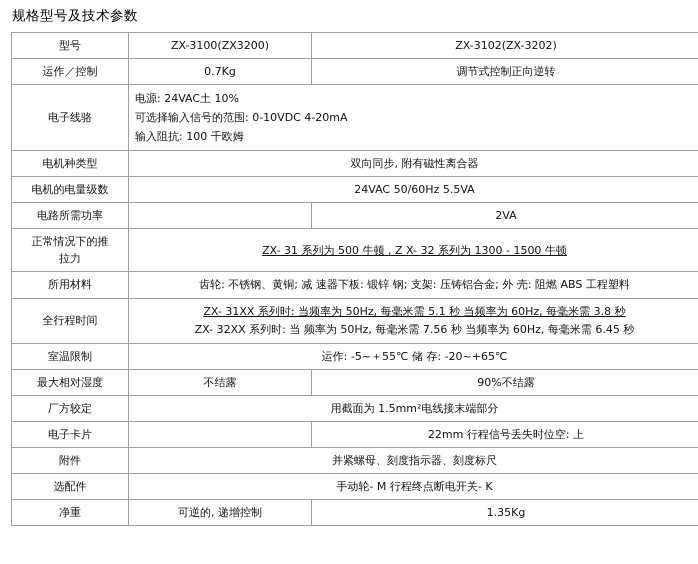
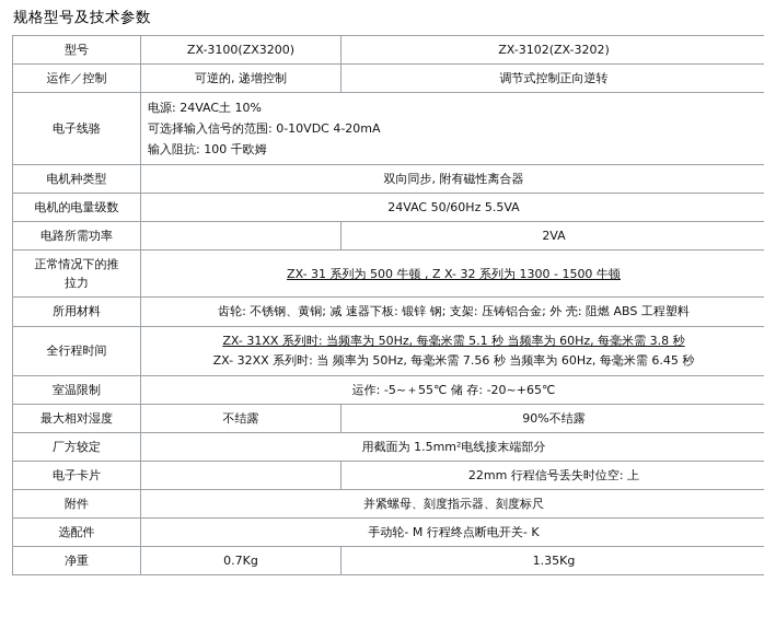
  规格型号及技术参数
  型号	ZX-3100(ZX3200)	ZX-3102(ZX-3202)
- 运作／控制	0.7Kg	调节式控制正向逆转
+ 运作／控制	可逆的, 递增控制	调节式控制正向逆转
  电子线骆	电源: 24VAC土 10% 可选择输入信号的范围: 0-10VDC 4-20mA 输入阻抗: 100 千欧姆
  电机种类型	双向同步, 附有磁性离合器
  电机的电量级数	24VAC 50/60Hz 5.5VA
  电路所需功率		2VA
  正常情况下的推 拉力	ZX- 31 系列为 500 牛顿 , Z X- 32 系列为 1300 - 1500 牛顿
  所用材料	齿轮: 不锈钢、黄铜; 减 速器下板: 锻锌 钢; 支架: 压铸铝合金; 外 壳: 阻燃 ABS 工程塑料
  全行程时间	ZX- 31XX 系列时: 当频率为 50Hz, 每毫米需 5.1 秒 当频率为 60Hz, 每毫米需 3.8 秒 ZX- 32XX 系列时: 当 频率为 50Hz, 每毫米需 7.56 秒 当频率为 60Hz, 每毫米需 6.45 秒
  室温限制	运作: -5~＋55℃ 储 存: -20~+65℃
  最大相对湿度	不结露	90%不结露
  厂方较定	用截面为 1.5mm²电线接末端部分
  电子卡片		22mm 行程信号丢失时位空: 上
  附件	并紧螺母、刻度指示器、刻度标尺
  选配件	手动轮- M 行程终点断电开关- K
- 净重	可逆的, 递增控制	1.35Kg
+ 净重	0.7Kg	1.35Kg
